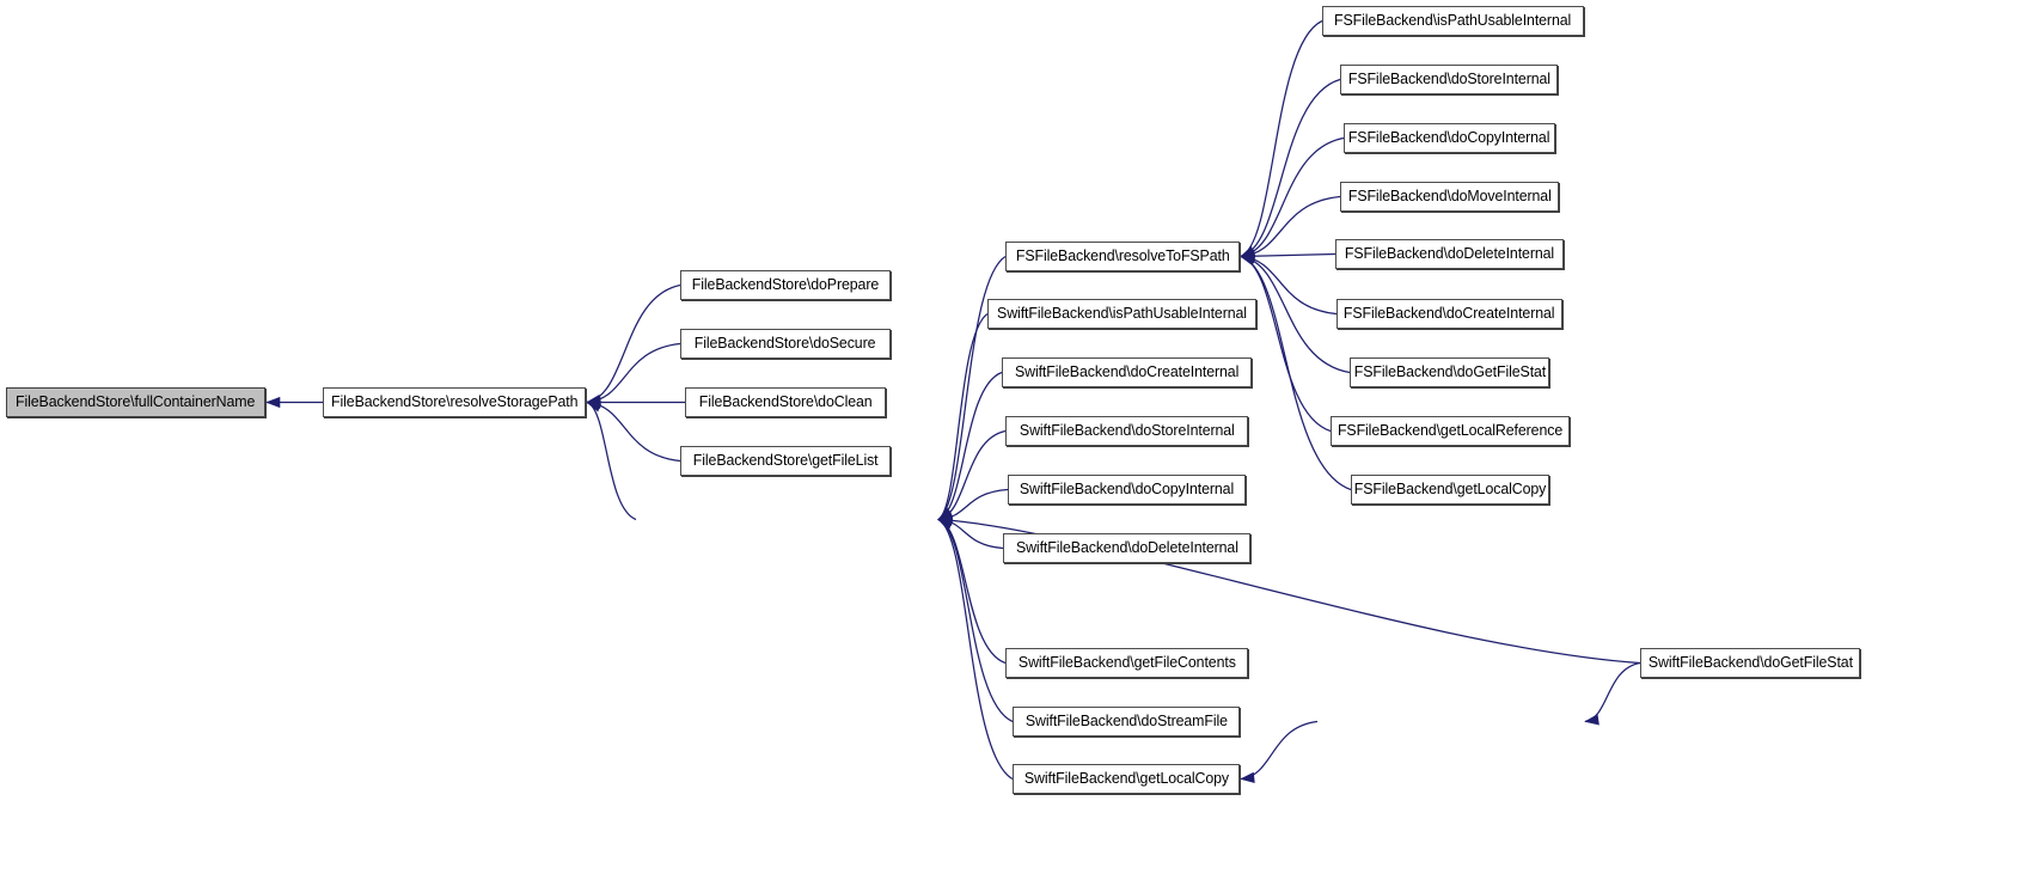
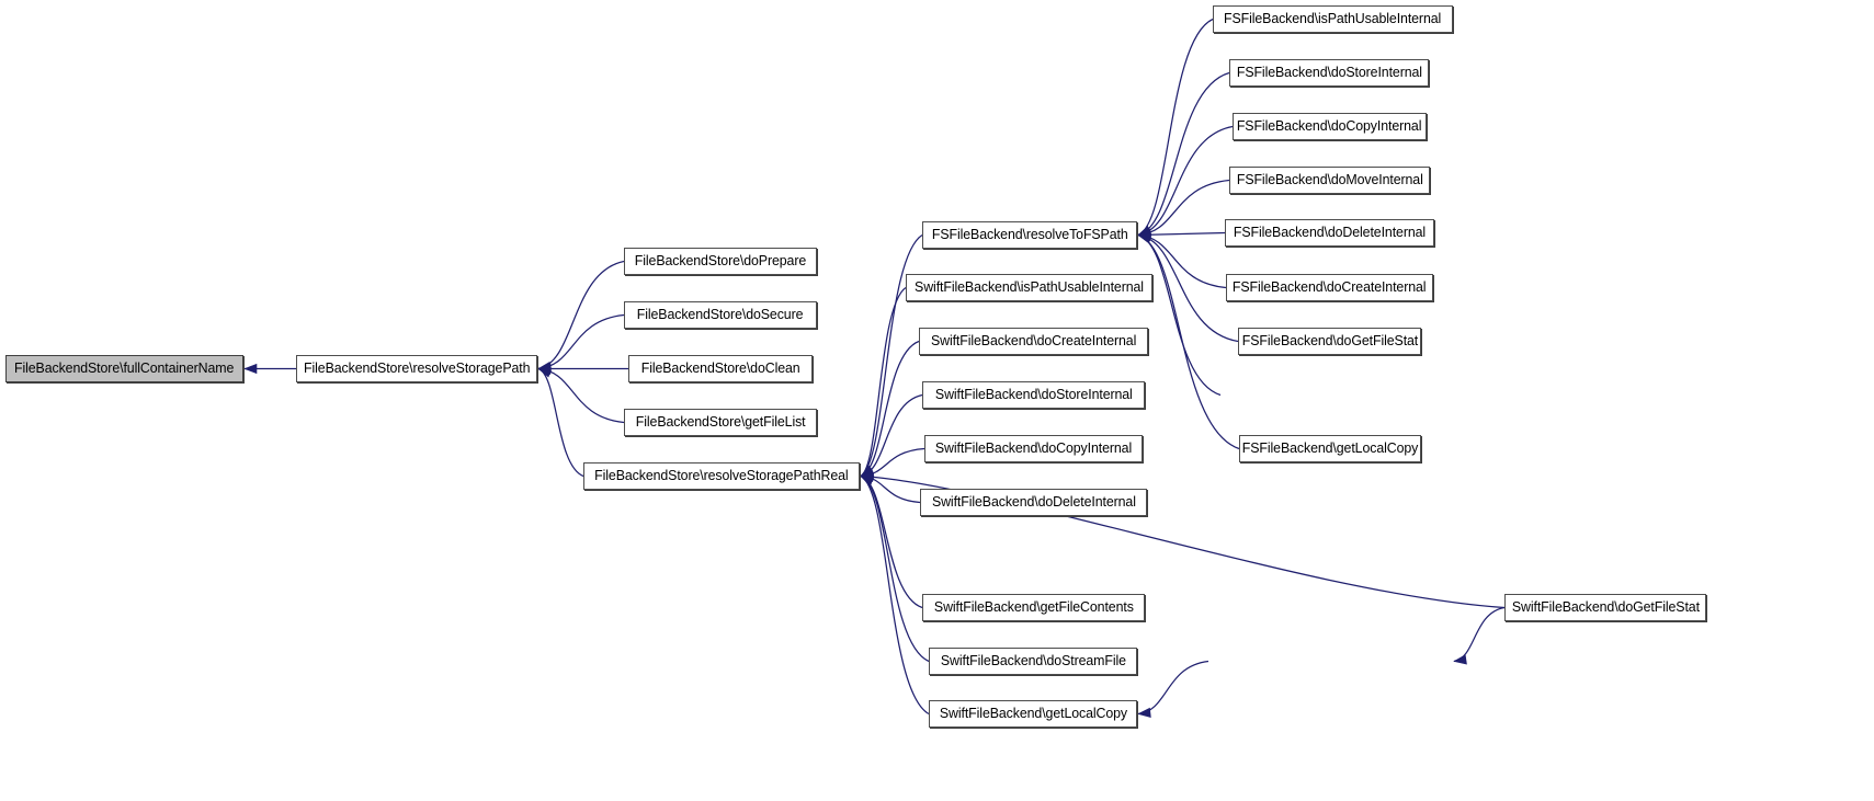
  FileBackendStore\fullContainerName
  FileBackendStore\resolveStoragePath
  FileBackendStore\doPrepare
  FileBackendStore\doSecure
  FileBackendStore\doClean
  FileBackendStore\getFileList
+ FileBackendStore\resolveStoragePathReal
  FSFileBackend\resolveToFSPath
  SwiftFileBackend\isPathUsableInternal
  SwiftFileBackend\doCreateInternal
  SwiftFileBackend\doStoreInternal
  SwiftFileBackend\doCopyInternal
  SwiftFileBackend\doDeleteInternal
  SwiftFileBackend\getFileContents
  SwiftFileBackend\doStreamFile
  SwiftFileBackend\getLocalCopy
  FSFileBackend\isPathUsableInternal
  FSFileBackend\doStoreInternal
  FSFileBackend\doCopyInternal
  FSFileBackend\doMoveInternal
  FSFileBackend\doDeleteInternal
  FSFileBackend\doCreateInternal
  FSFileBackend\doGetFileStat
- FSFileBackend\getLocalReference
  FSFileBackend\getLocalCopy
  SwiftFileBackend\doGetFileStat
